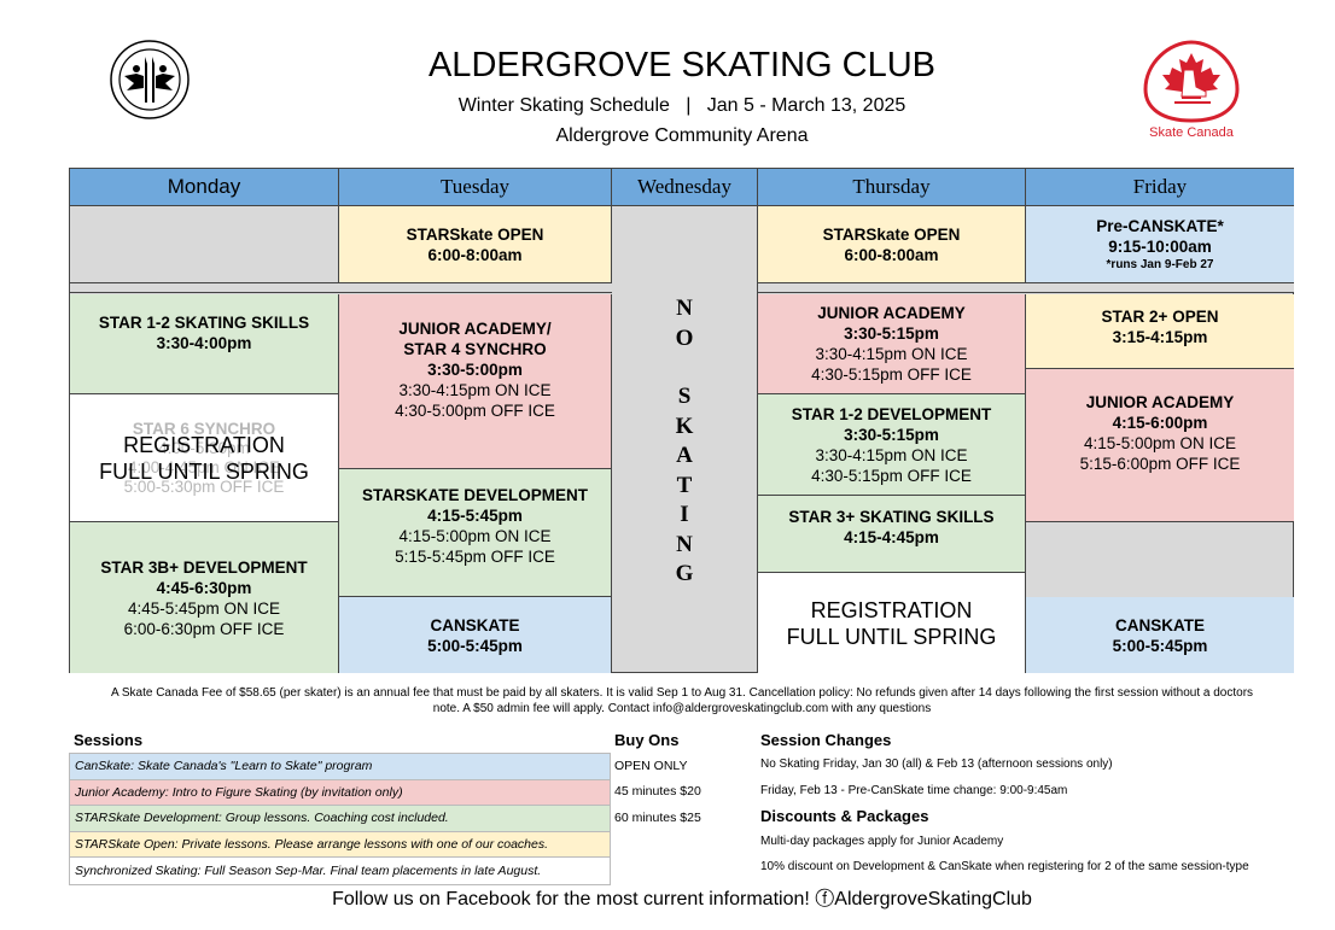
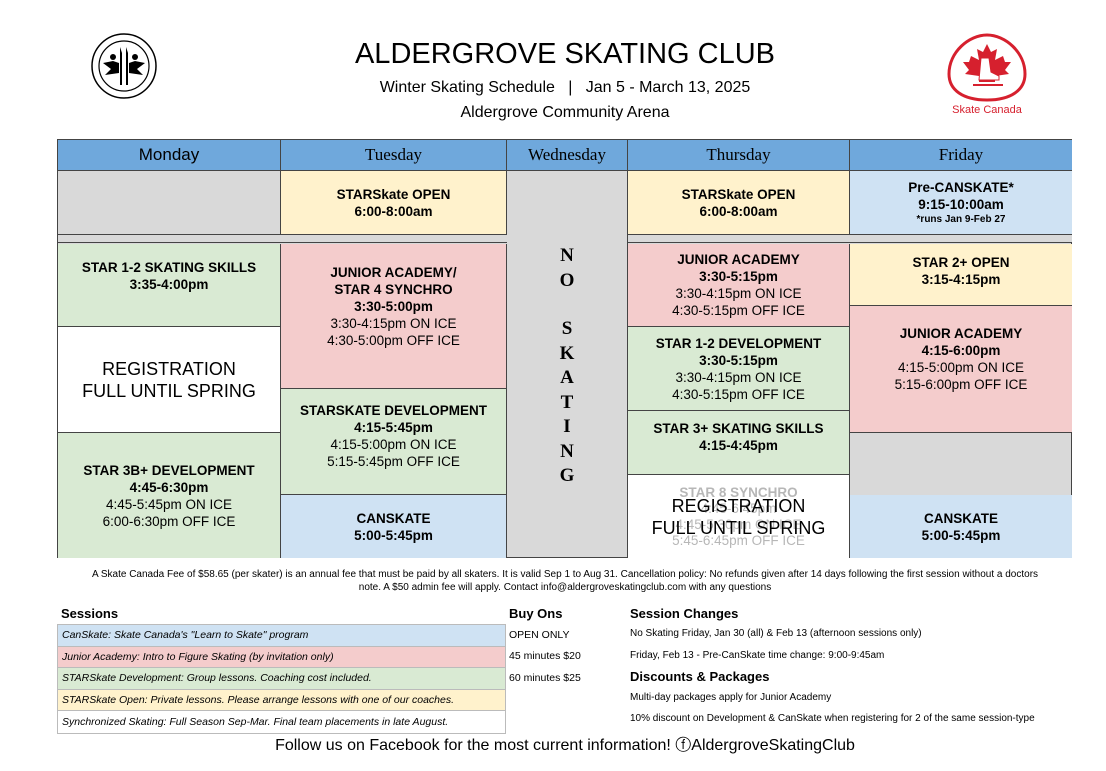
  ALDERGROVE SKATING CLUB
  Winter Skating Schedule | Jan 5 - March 13, 2025
  Aldergrove Community Arena
  Skate Canada
  Monday
  Tuesday
  Wednesday
  Thursday
  Friday
  STARSkate OPEN
  6:00-8:00am
  STARSkate OPEN
  6:00-8:00am
  Pre-CANSKATE*
  9:15-10:00am
  *runs Jan 9-Feb 27
  N
  O
  S
  K
  A
  T
  I
  N
  G
  STAR 1-2 SKATING SKILLS
- 3:30-4:00pm
+ 3:35-4:00pm
- STAR 6 SYNCHRO
- 4:00-5:30pm
- 4:00-4:45pm ON ICE
- 5:00-5:30pm OFF ICE
  REGISTRATION
  FULL UNTIL SPRING
  STAR 3B+ DEVELOPMENT
  4:45-6:30pm
  4:45-5:45pm ON ICE
  6:00-6:30pm OFF ICE
  JUNIOR ACADEMY/
  STAR 4 SYNCHRO
  3:30-5:00pm
  3:30-4:15pm ON ICE
  4:30-5:00pm OFF ICE
  STARSKATE DEVELOPMENT
  4:15-5:45pm
  4:15-5:00pm ON ICE
  5:15-5:45pm OFF ICE
  CANSKATE
  5:00-5:45pm
  JUNIOR ACADEMY
  3:30-5:15pm
  3:30-4:15pm ON ICE
  4:30-5:15pm OFF ICE
  STAR 1-2 DEVELOPMENT
  3:30-5:15pm
  3:30-4:15pm ON ICE
  4:30-5:15pm OFF ICE
  STAR 3+ SKATING SKILLS
  4:15-4:45pm
+ STAR 8 SYNCHRO
+ 4:45-6:45pm
+ 4:45-5:30pm ON ICE
+ 5:45-6:45pm OFF ICE
  REGISTRATION
  FULL UNTIL SPRING
  STAR 2+ OPEN
  3:15-4:15pm
  JUNIOR ACADEMY
  4:15-6:00pm
  4:15-5:00pm ON ICE
  5:15-6:00pm OFF ICE
  CANSKATE
  5:00-5:45pm
  A Skate Canada Fee of $58.65 (per skater) is an annual fee that must be paid by all skaters. It is valid Sep 1 to Aug 31. Cancellation policy: No refunds given after 14 days following the first session without a doctors
  note. A $50 admin fee will apply. Contact info@aldergroveskatingclub.com with any questions
  Sessions
  CanSkate: Skate Canada's "Learn to Skate" program
  Junior Academy: Intro to Figure Skating (by invitation only)
  STARSkate Development: Group lessons. Coaching cost included.
  STARSkate Open: Private lessons. Please arrange lessons with one of our coaches.
  Synchronized Skating: Full Season Sep-Mar. Final team placements in late August.
  Buy Ons
  OPEN ONLY
  45 minutes $20
  60 minutes $25
  Session Changes
  No Skating Friday, Jan 30 (all) & Feb 13 (afternoon sessions only)
  Friday, Feb 13 - Pre-CanSkate time change: 9:00-9:45am
  Discounts & Packages
  Multi-day packages apply for Junior Academy
  10% discount on Development & CanSkate when registering for 2 of the same session-type
  Follow us on Facebook for the most current information! ⓕAldergroveSkatingClub
